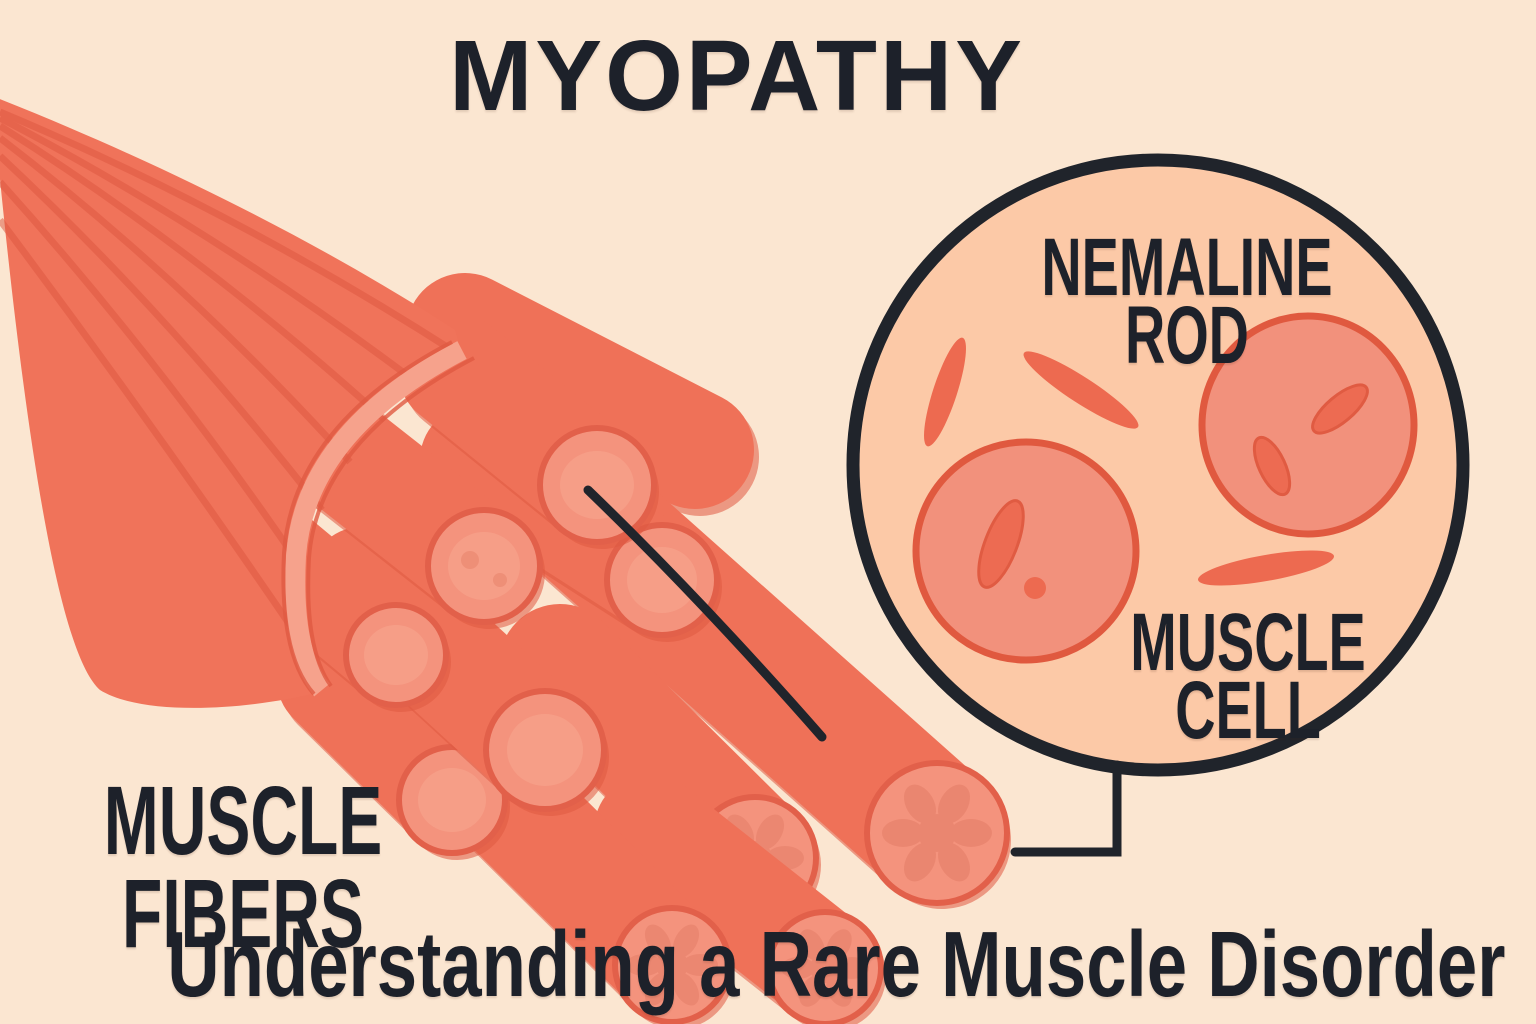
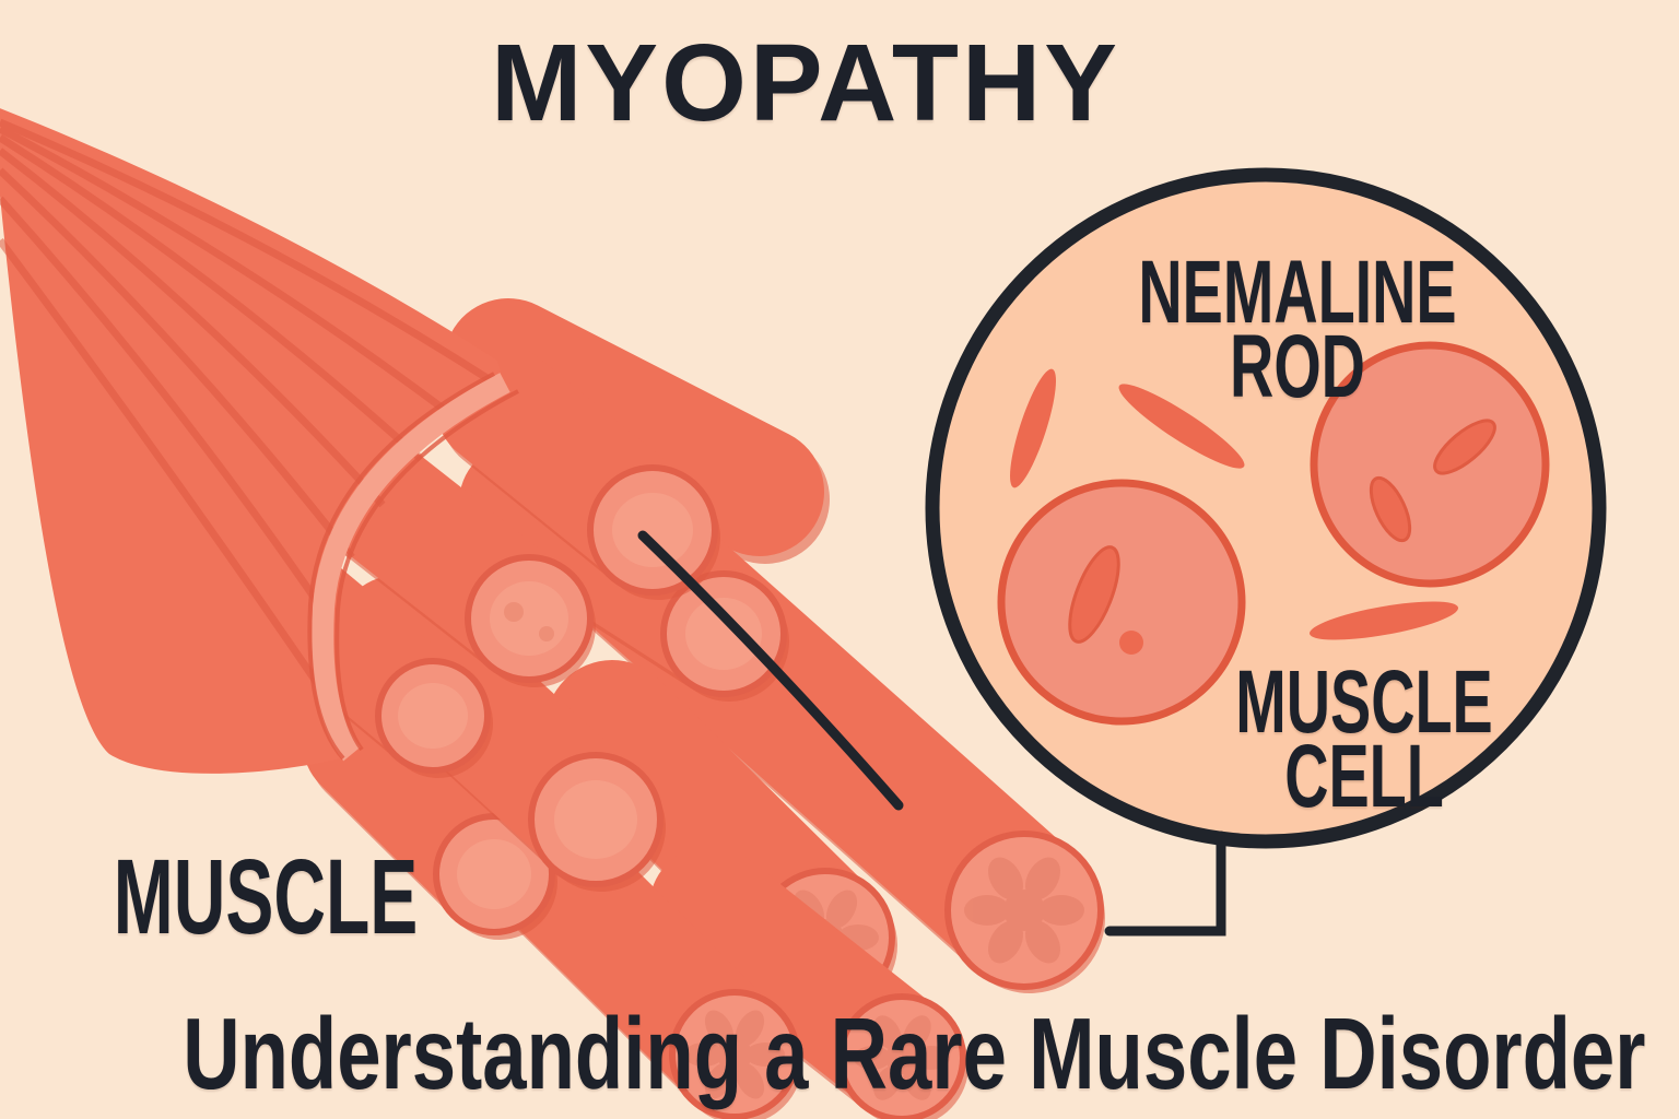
  MYOPATHY
  NEMALINE
  ROD
  MUSCLE
  CELL
  MUSCLE
- FIBERS
  Understanding a Rare Muscle Disorder
